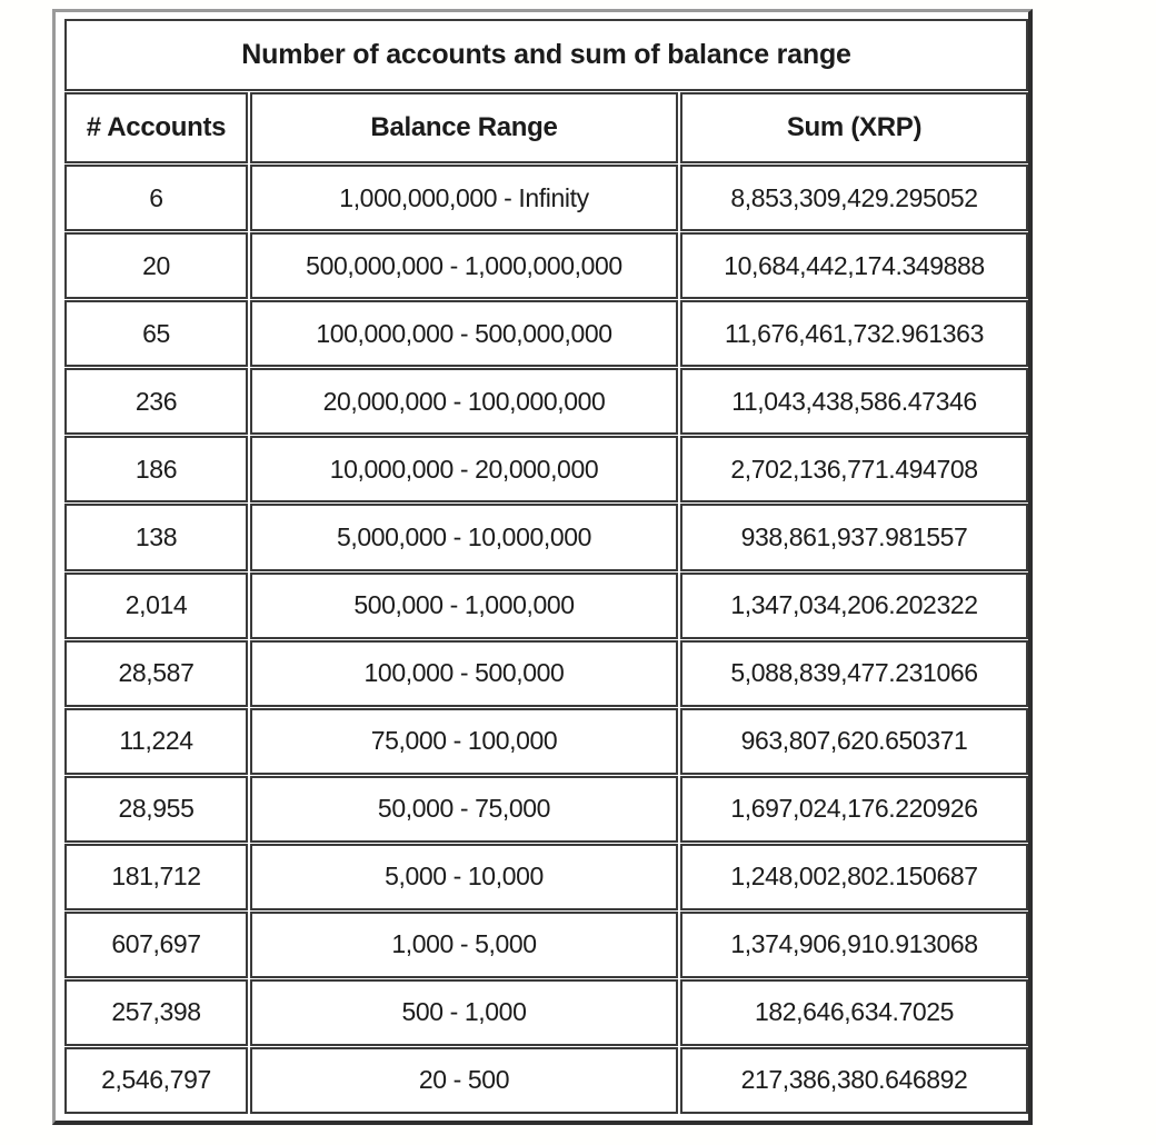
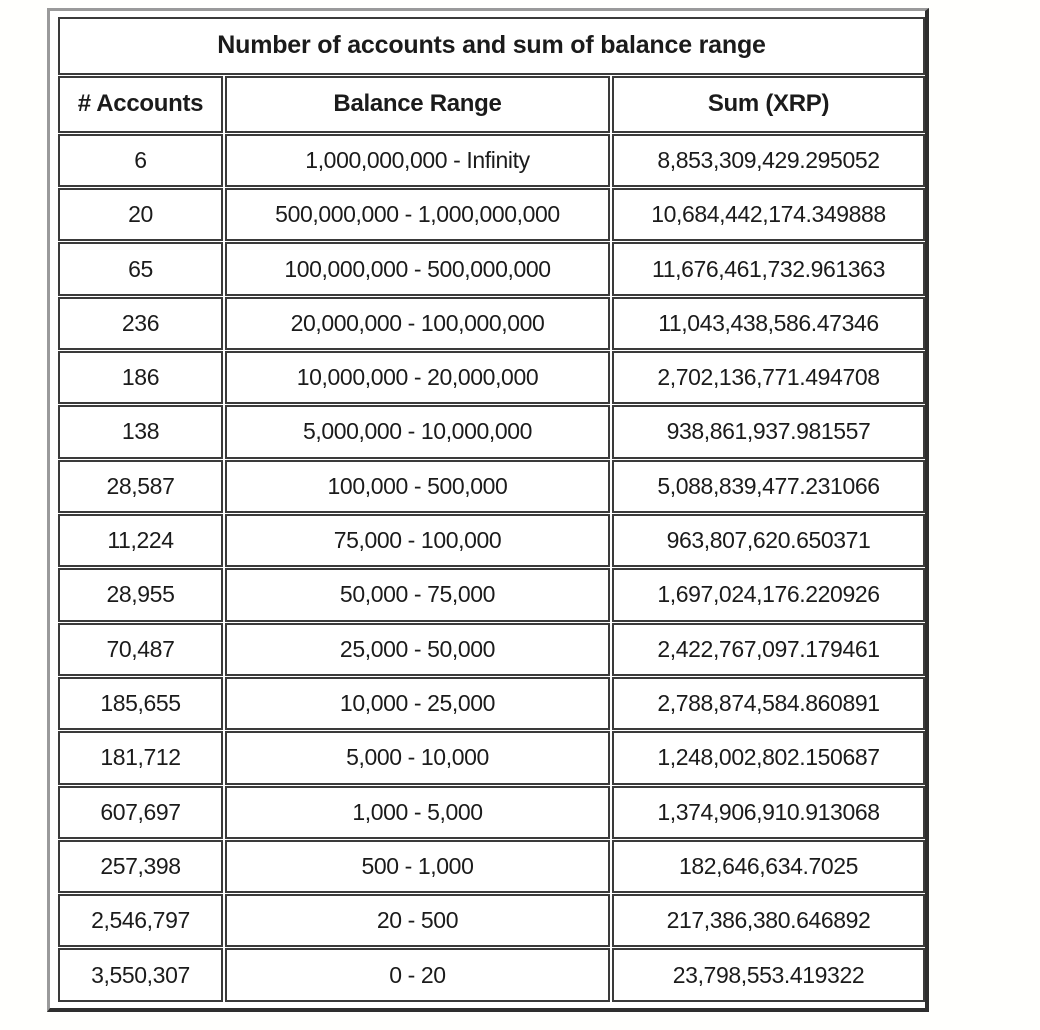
  Number of accounts and sum of balance range
  # Accounts	Balance Range	Sum (XRP)
  6	1,000,000,000 - Infinity	8,853,309,429.295052
  20	500,000,000 - 1,000,000,000	10,684,442,174.349888
  65	100,000,000 - 500,000,000	11,676,461,732.961363
  236	20,000,000 - 100,000,000	11,043,438,586.47346
  186	10,000,000 - 20,000,000	2,702,136,771.494708
  138	5,000,000 - 10,000,000	938,861,937.981557
- 2,014	500,000 - 1,000,000	1,347,034,206.202322
  28,587	100,000 - 500,000	5,088,839,477.231066
  11,224	75,000 - 100,000	963,807,620.650371
  28,955	50,000 - 75,000	1,697,024,176.220926
+ 70,487	25,000 - 50,000	2,422,767,097.179461
+ 185,655	10,000 - 25,000	2,788,874,584.860891
  181,712	5,000 - 10,000	1,248,002,802.150687
  607,697	1,000 - 5,000	1,374,906,910.913068
  257,398	500 - 1,000	182,646,634.7025
  2,546,797	20 - 500	217,386,380.646892
+ 3,550,307	0 - 20	23,798,553.419322
